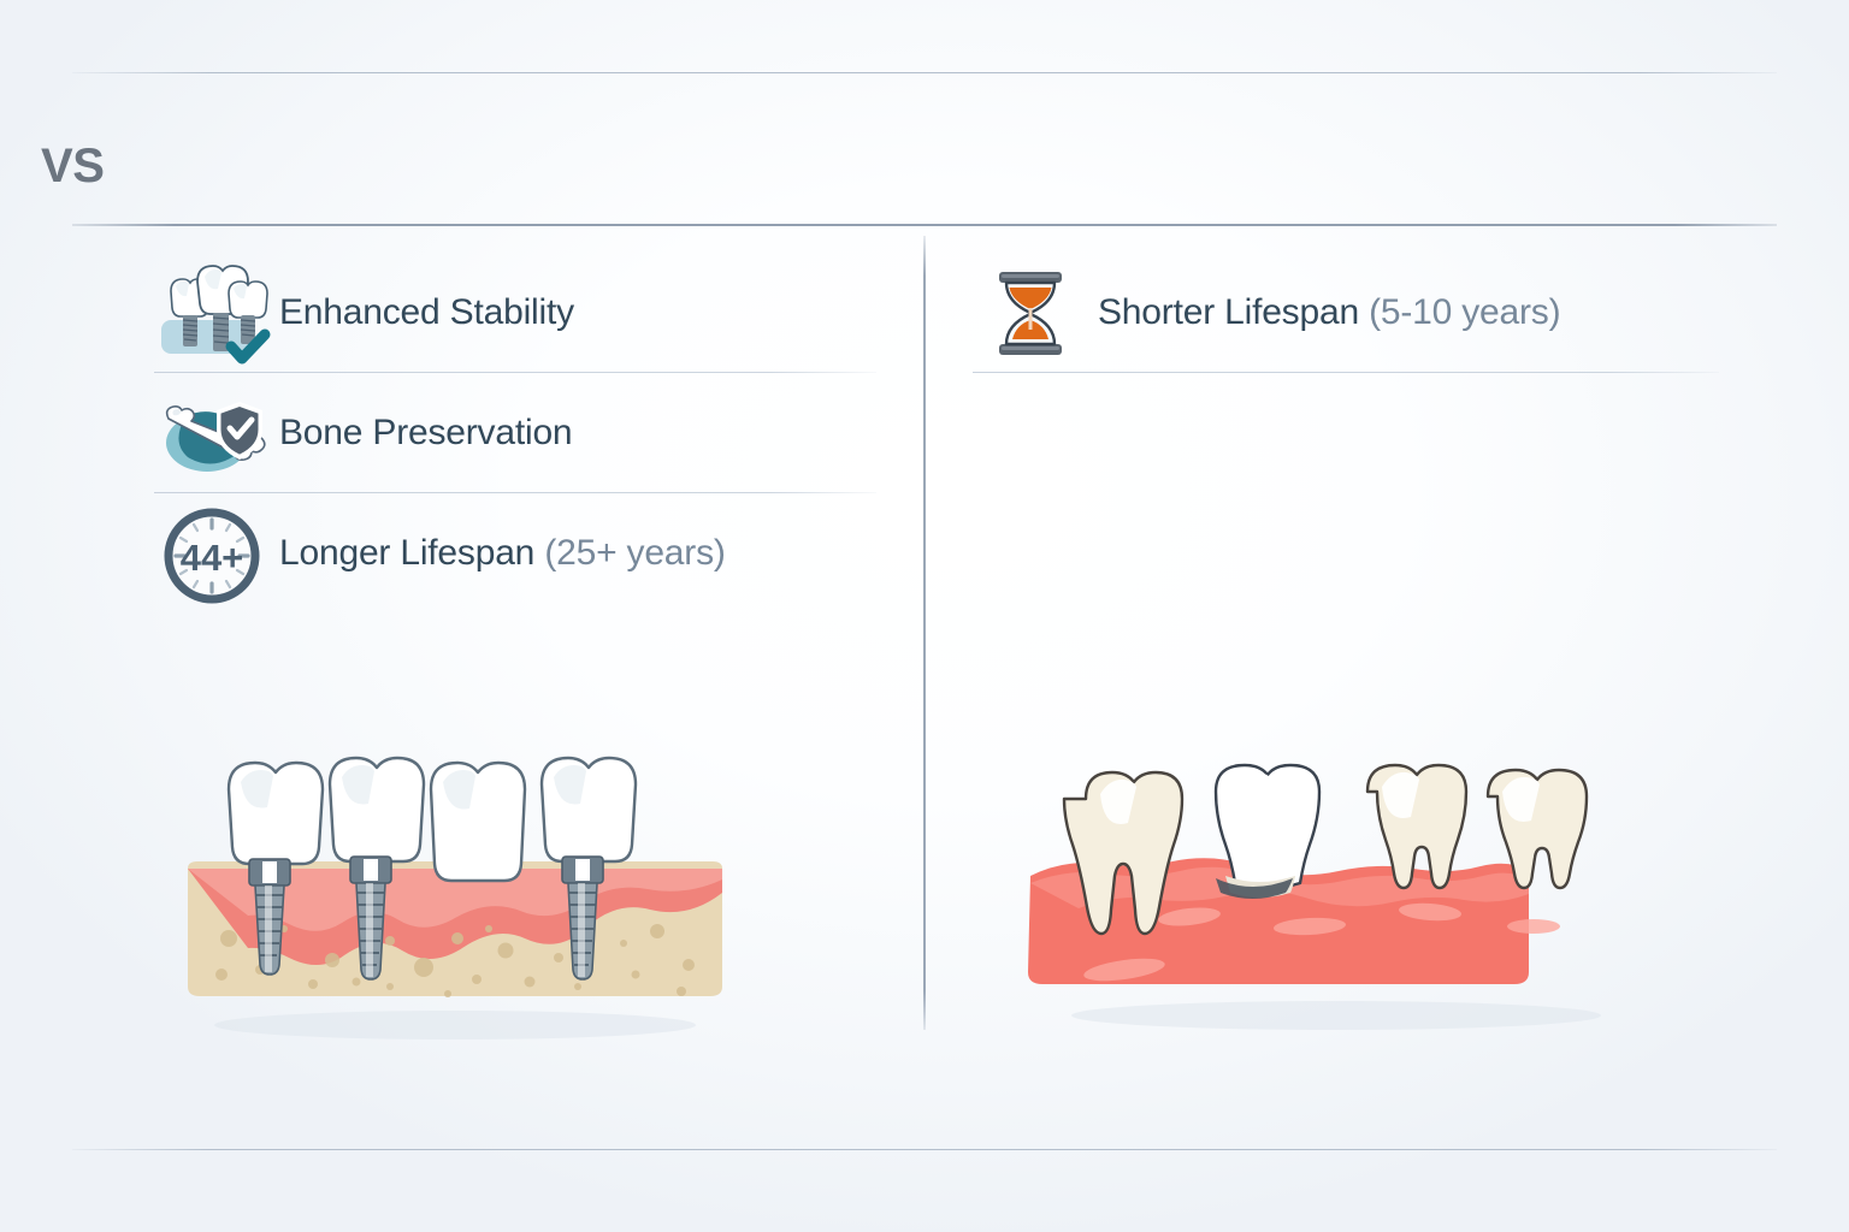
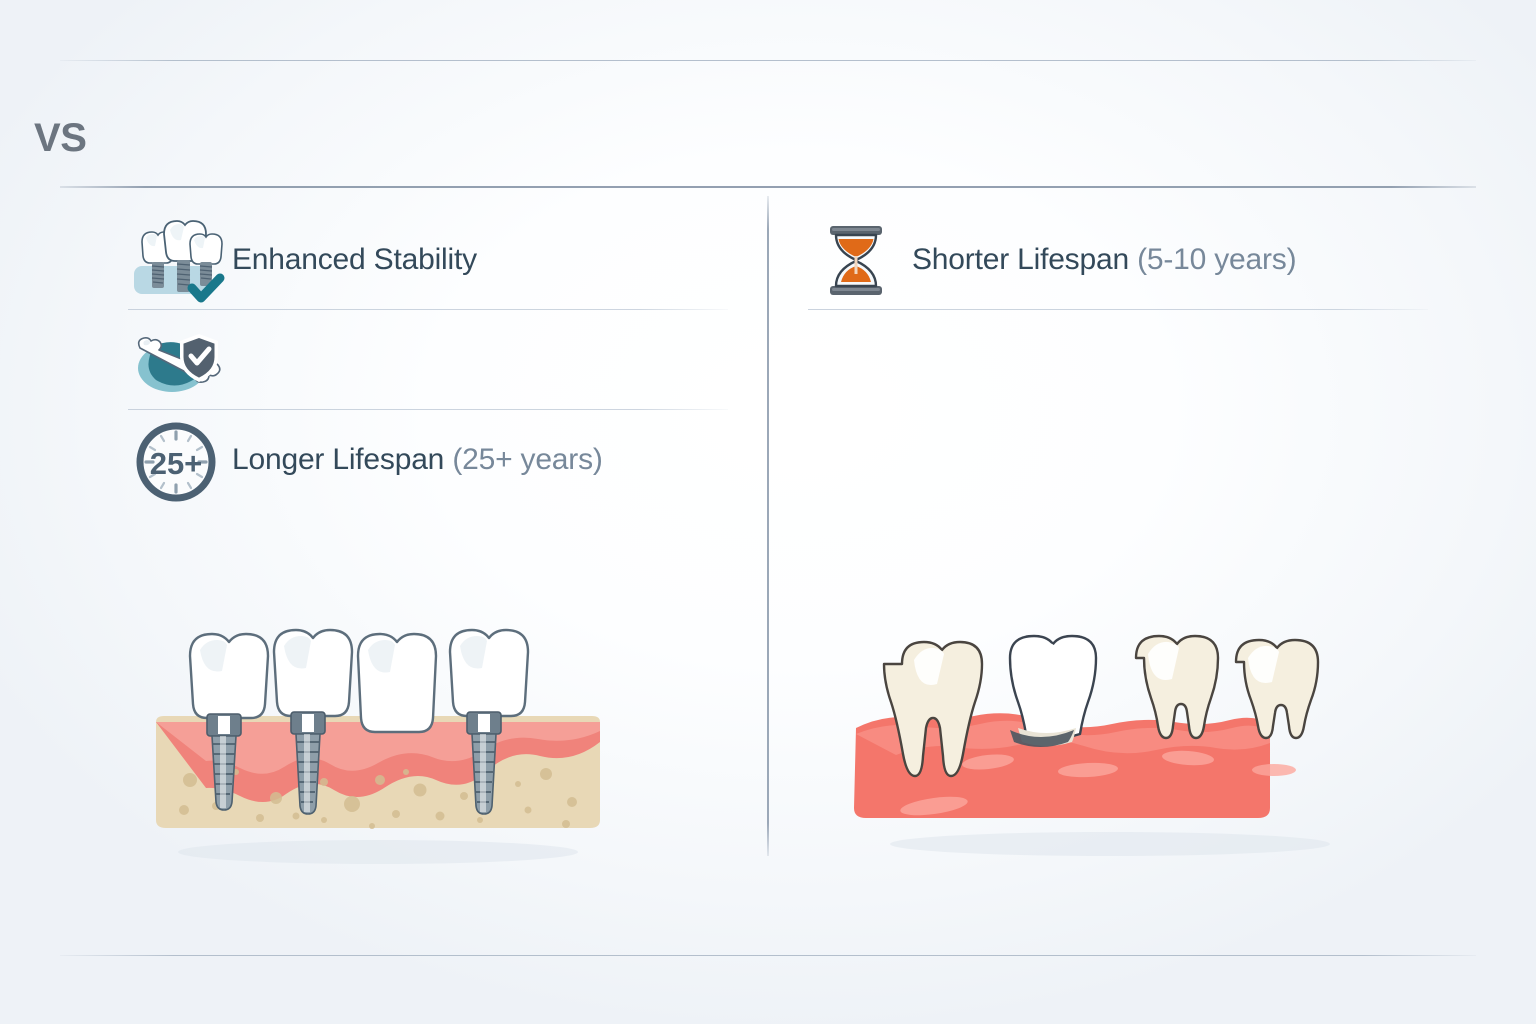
  VS
  Enhanced Stability
- Bone Preservation
- 44+
+ 25+
  Longer Lifespan (25+ years)
  Shorter Lifespan (5-10 years)
